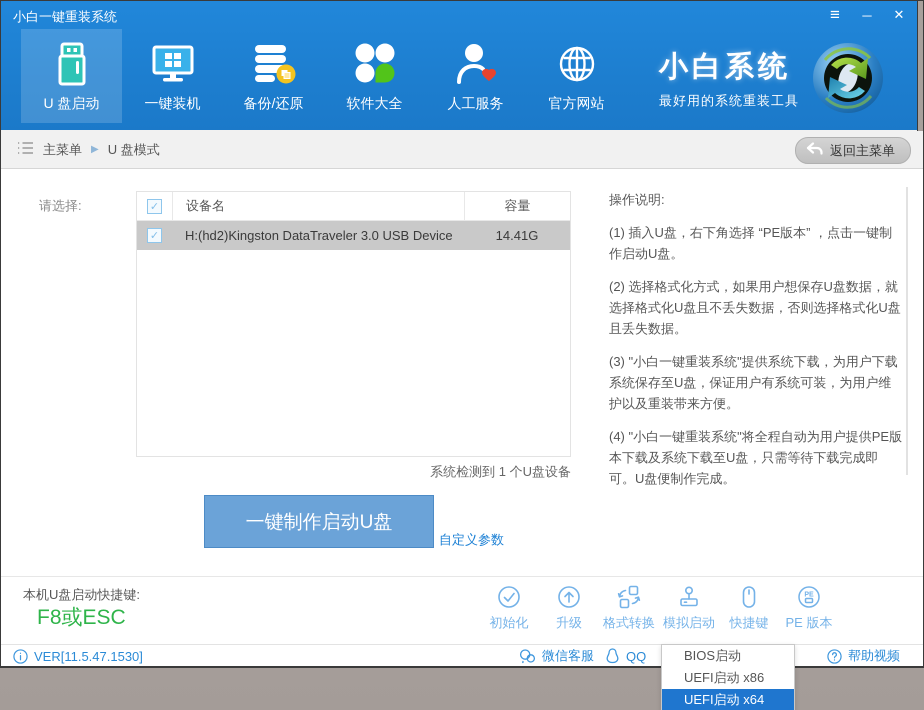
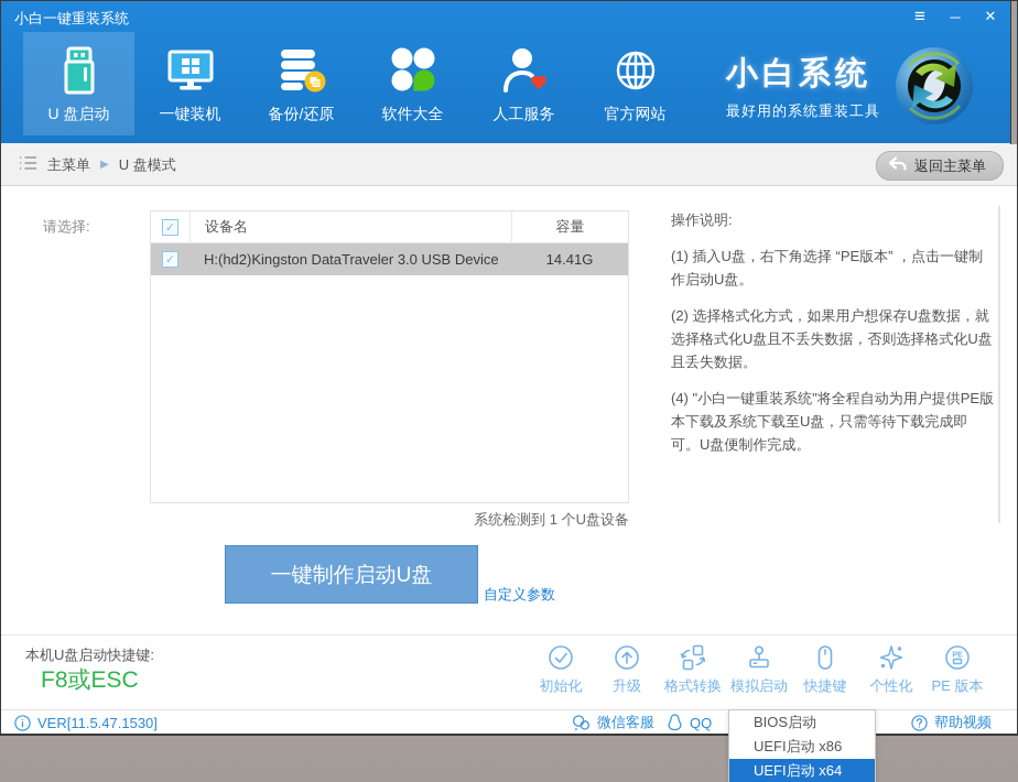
  小白一键重装系统
  ≡
  ─
  ✕
  U 盘启动
  一键装机
  备份/还原
  软件大全
  人工服务
  官方网站
  小白系统
  最好用的系统重装工具
  主菜单
  ▶
  U 盘模式
  返回主菜单
  请选择:
  ✓
  设备名
  容量
  ✓
  H:(hd2)Kingston DataTraveler 3.0 USB Device
  14.41G
  系统检测到 1 个U盘设备
  一键制作启动U盘
  自定义参数
  操作说明:
  (1) 插入U盘，右下角选择 “PE版本” ，点击一键制作启动U盘。
  (2) 选择格式化方式，如果用户想保存U盘数据，就选择格式化U盘且不丢失数据，否则选择格式化U盘且丢失数据。
- (3) "小白一键重装系统"提供系统下载，为用户下载系统保存至U盘，保证用户有系统可装，为用户维护以及重装带来方便。
  (4) "小白一键重装系统"将全程自动为用户提供PE版本下载及系统下载至U盘，只需等待下载完成即可。U盘便制作完成。
  本机U盘启动快捷键:
  F8或ESC
  初始化
  升级
  格式转换
  模拟启动
  快捷键
+ 个性化
  PE 版本
  VER[11.5.47.1530]
  微信客服
  QQ
  帮助视频
  BIOS启动
  UEFI启动 x86
  UEFI启动 x64
